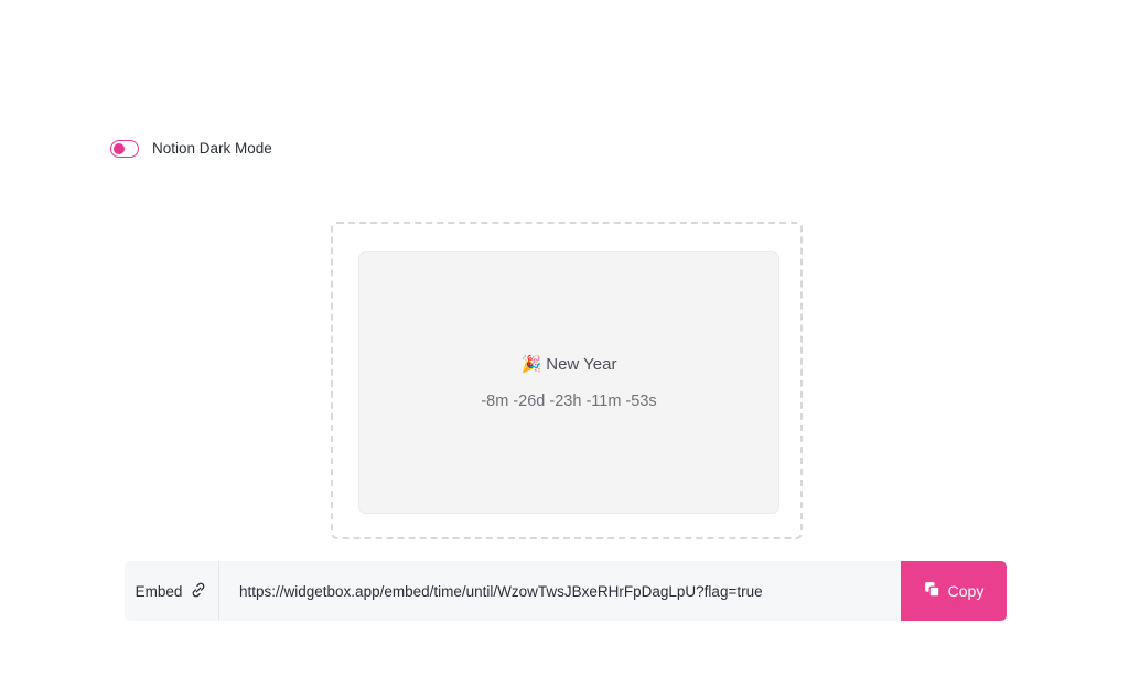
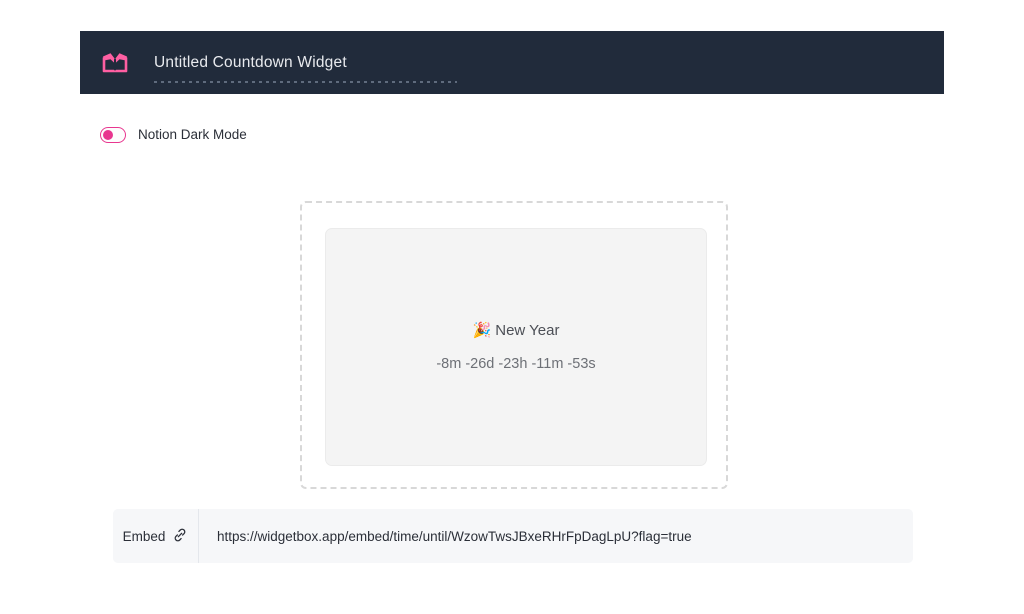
+ Untitled Countdown Widget
  Notion Dark Mode
  🎉
  New Year
  -8m -26d -23h -11m -53s
  Embed
  https://widgetbox.app/embed/time/until/WzowTwsJBxeRHrFpDagLpU?flag=true
- Copy
